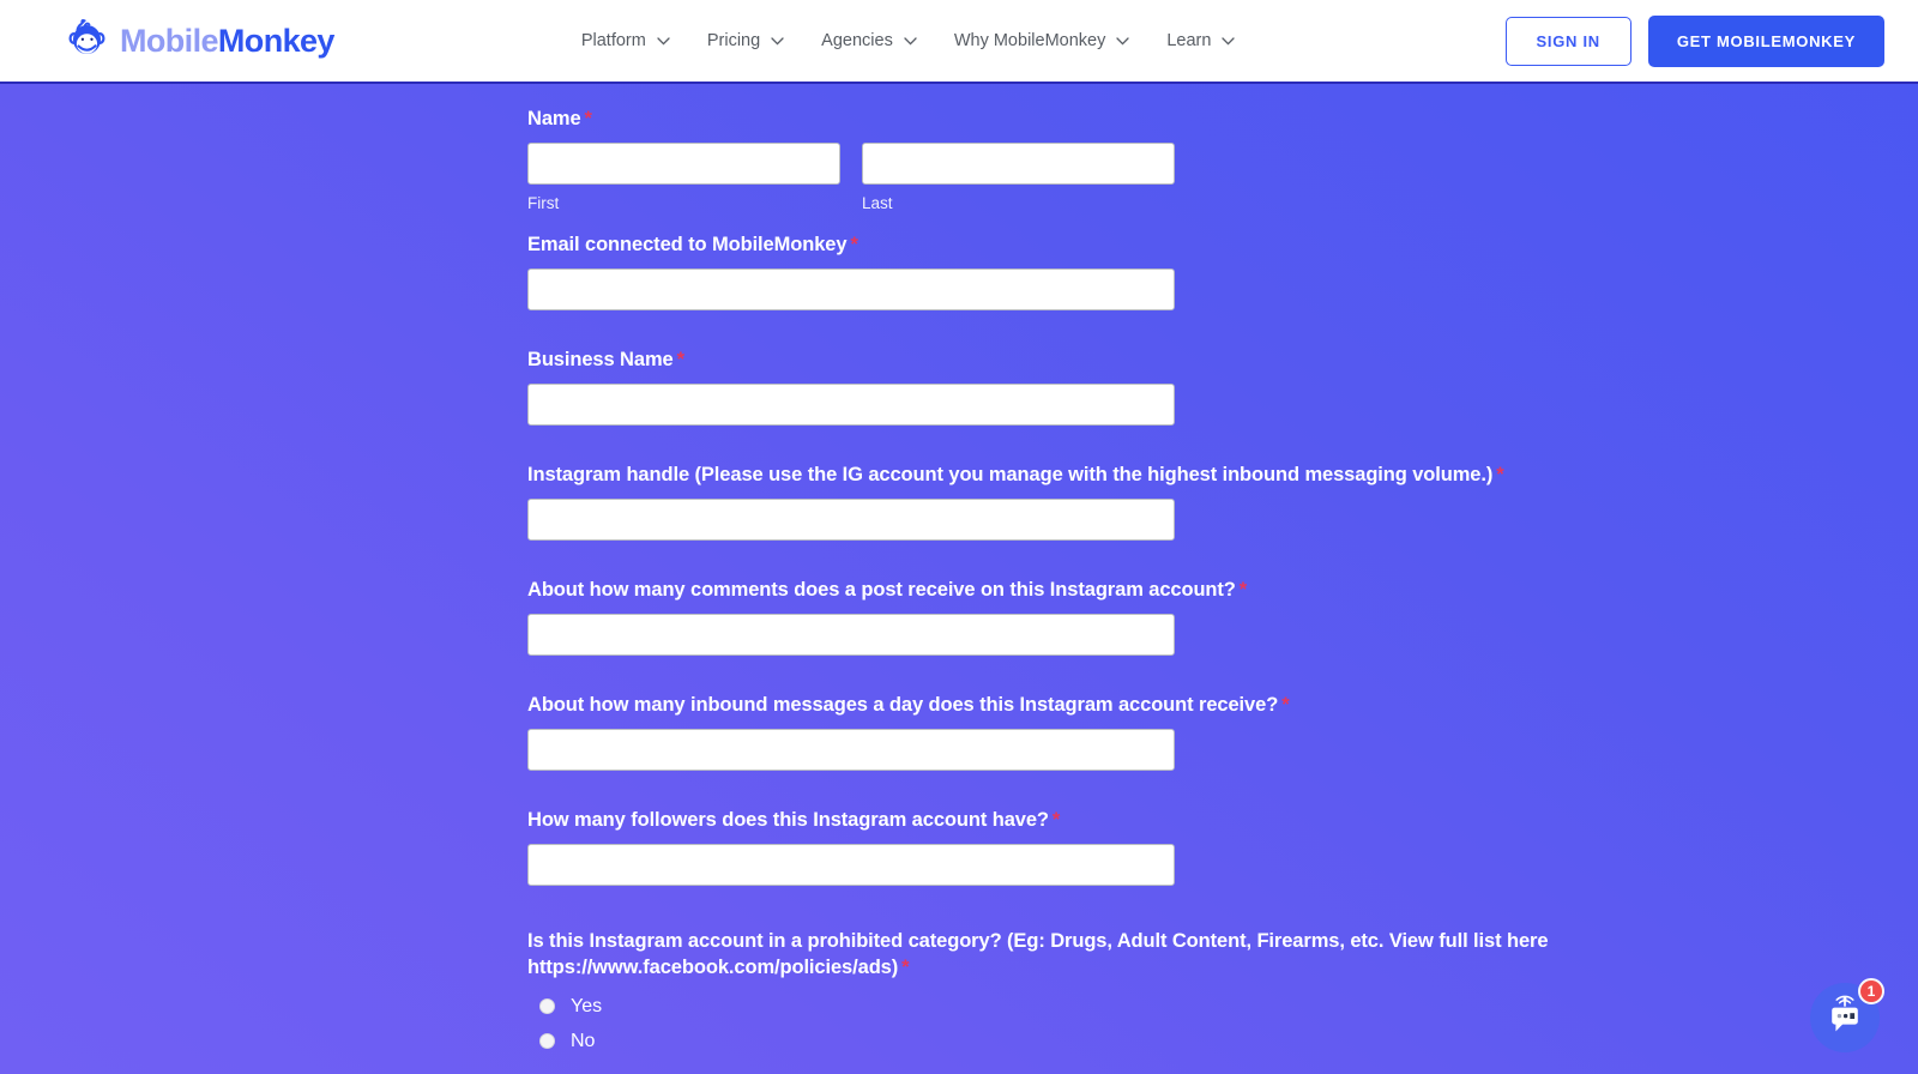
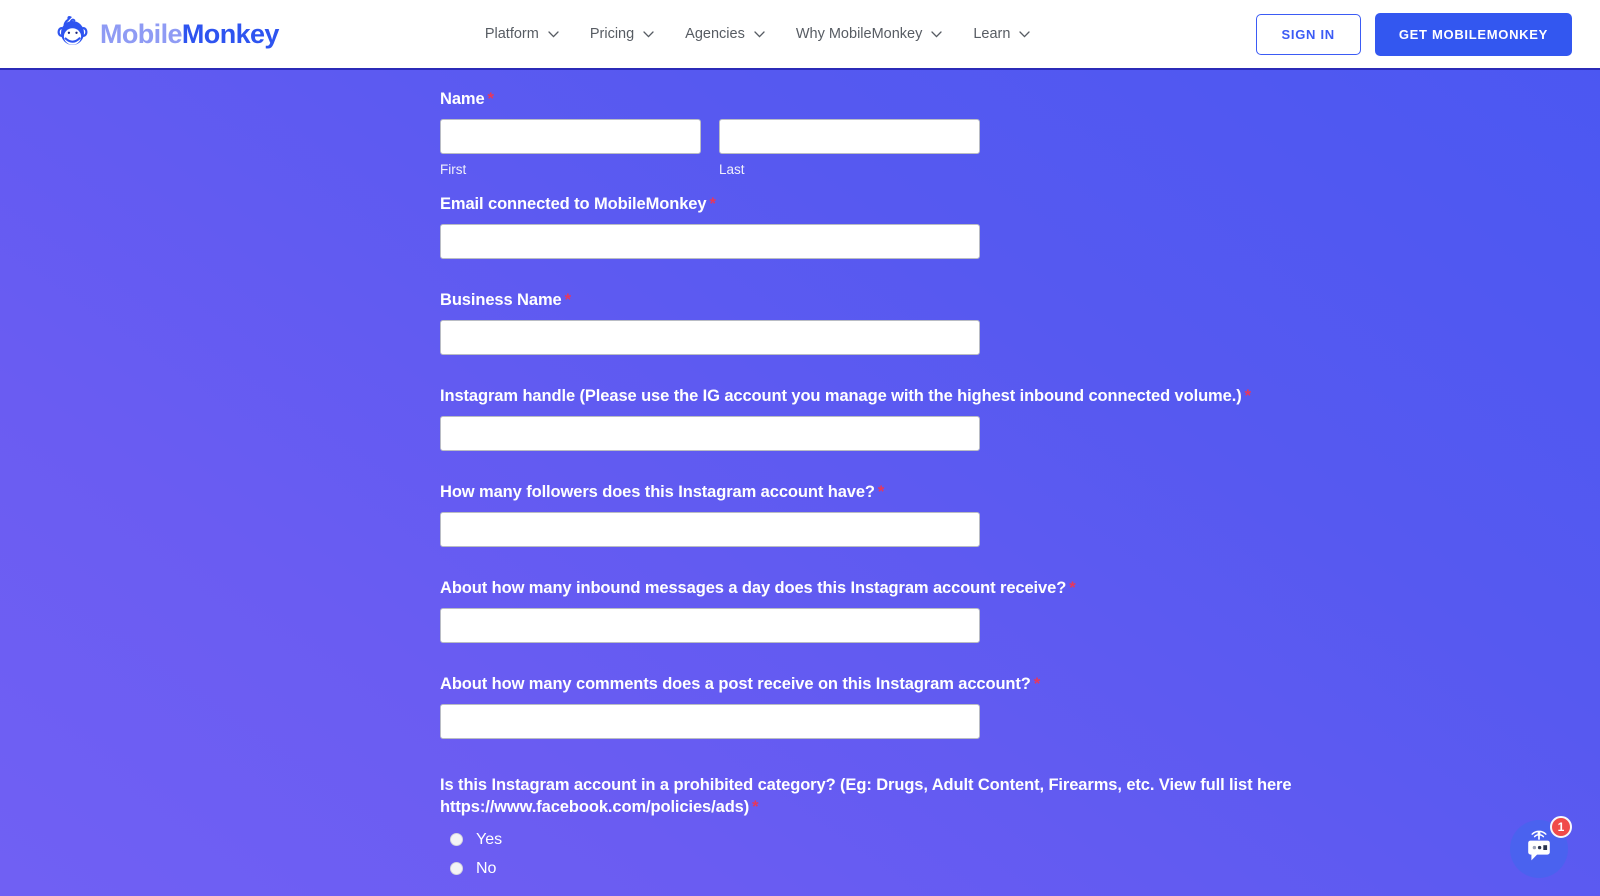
  MobileMonkey
  Platform
  Pricing
  Agencies
  Why MobileMonkey
  Learn
  SIGN IN
  GET MOBILEMONKEY
  Name *
  First
  Last
  Email connected to MobileMonkey *
  Business Name *
- Instagram handle (Please use the IG account you manage with the highest inbound messaging volume.) *
+ Instagram handle (Please use the IG account you manage with the highest inbound connected volume.) *
- About how many comments does a post receive on this Instagram account? *
+ How many followers does this Instagram account have? *
  About how many inbound messages a day does this Instagram account receive? *
- How many followers does this Instagram account have? *
+ About how many comments does a post receive on this Instagram account? *
  Is this Instagram account in a prohibited category? (Eg: Drugs, Adult Content, Firearms, etc. View full list here https://www.facebook.com/policies/ads) *
  Yes
  No
  1
